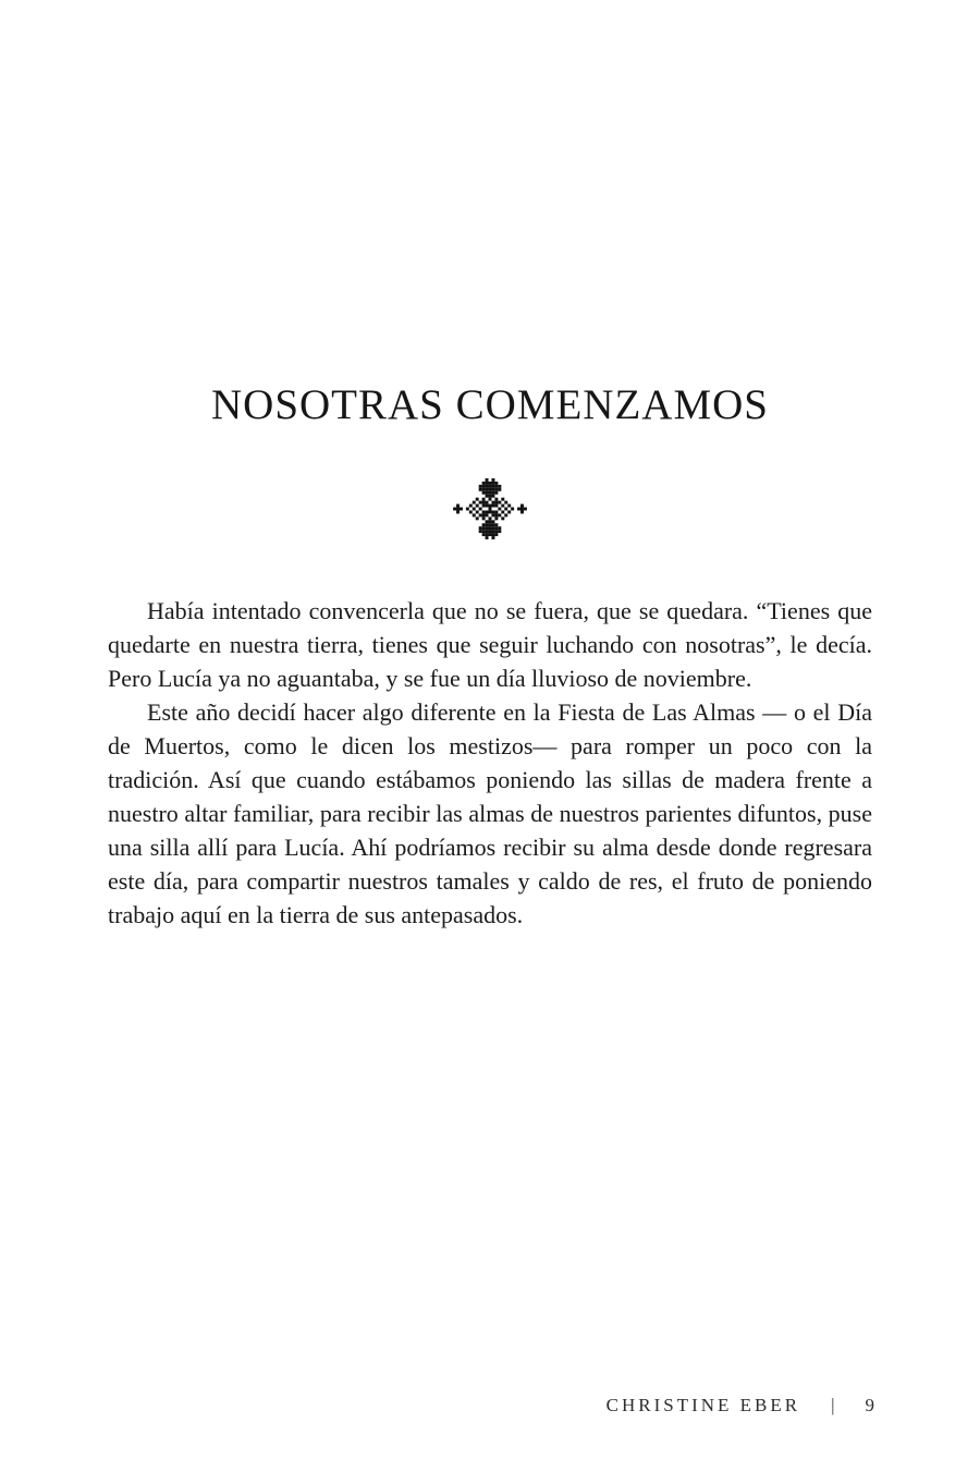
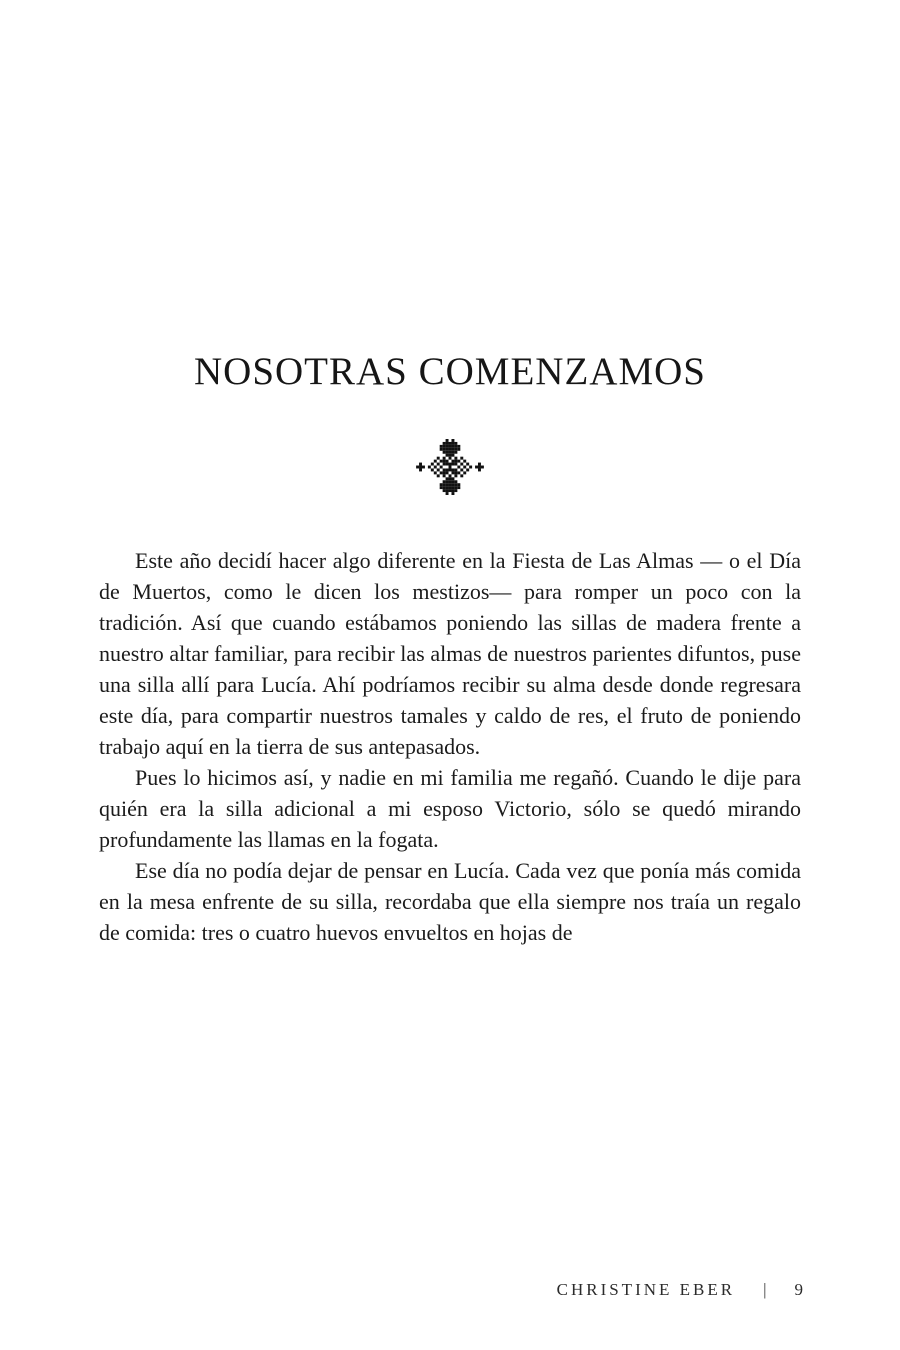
  NOSOTRAS COMENZAMOS
- Había intentado convencerla que no se fuera, que se quedara. “Tienes que quedarte en nuestra tierra, tienes que seguir luchando con nosotras”, le decía. Pero Lucía ya no aguantaba, y se fue un día lluvioso de noviembre.
  Este año decidí hacer algo diferente en la Fiesta de Las Almas — o el Día de Muertos, como le dicen los mestizos— para romper un poco con la tradición. Así que cuando estábamos poniendo las sillas de madera frente a nuestro altar familiar, para recibir las almas de nuestros parientes difuntos, puse una silla allí para Lucía. Ahí podríamos recibir su alma desde donde regresara este día, para compartir nuestros tamales y caldo de res, el fruto de poniendo trabajo aquí en la tierra de sus antepasados.
+ Pues lo hicimos así, y nadie en mi familia me regañó. Cuando le dije para quién era la silla adicional a mi esposo Victorio, sólo se quedó mirando profundamente las llamas en la fogata.
+ Ese día no podía dejar de pensar en Lucía. Cada vez que ponía más comida en la mesa enfrente de su silla, recordaba que ella siempre nos traía un regalo de comida: tres o cuatro huevos envueltos en hojas de
  CHRISTINE EBER
  |
  9
